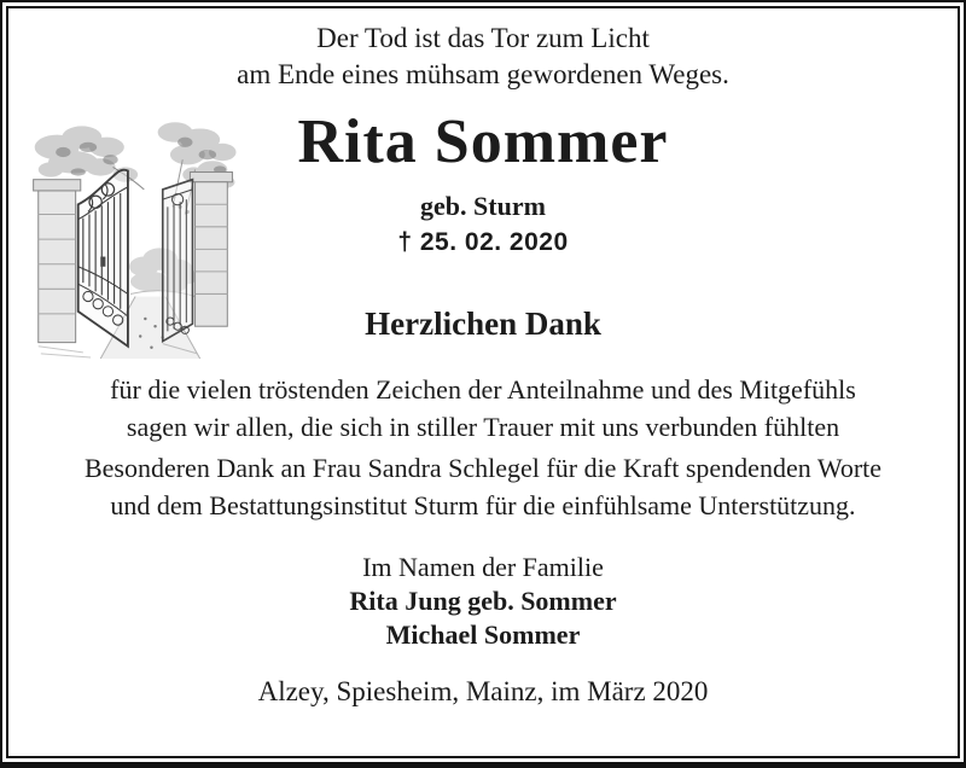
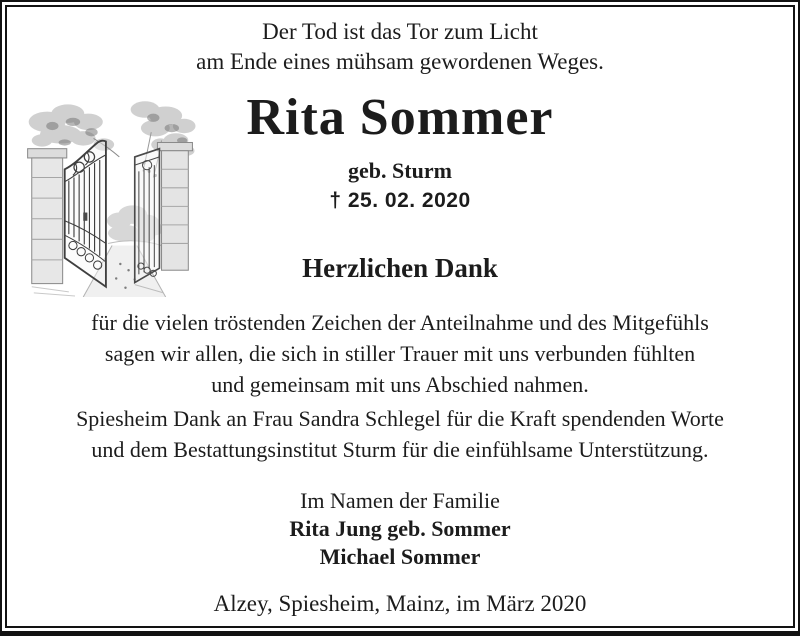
  Der Tod ist das Tor zum Licht
  am Ende eines mühsam gewordenen Weges.
  Rita Sommer
  geb. Sturm
  † 25. 02. 2020
  Herzlichen Dank
  für die vielen tröstenden Zeichen der Anteilnahme und des Mitgefühls
  sagen wir allen, die sich in stiller Trauer mit uns verbunden fühlten
+ und gemeinsam mit uns Abschied nahmen.
- Besonderen Dank an Frau Sandra Schlegel für die Kraft spendenden Worte
+ Spiesheim Dank an Frau Sandra Schlegel für die Kraft spendenden Worte
  und dem Bestattungsinstitut Sturm für die einfühlsame Unterstützung.
  Im Namen der Familie
  Rita Jung geb. Sommer
  Michael Sommer
  Alzey, Spiesheim, Mainz, im März 2020
